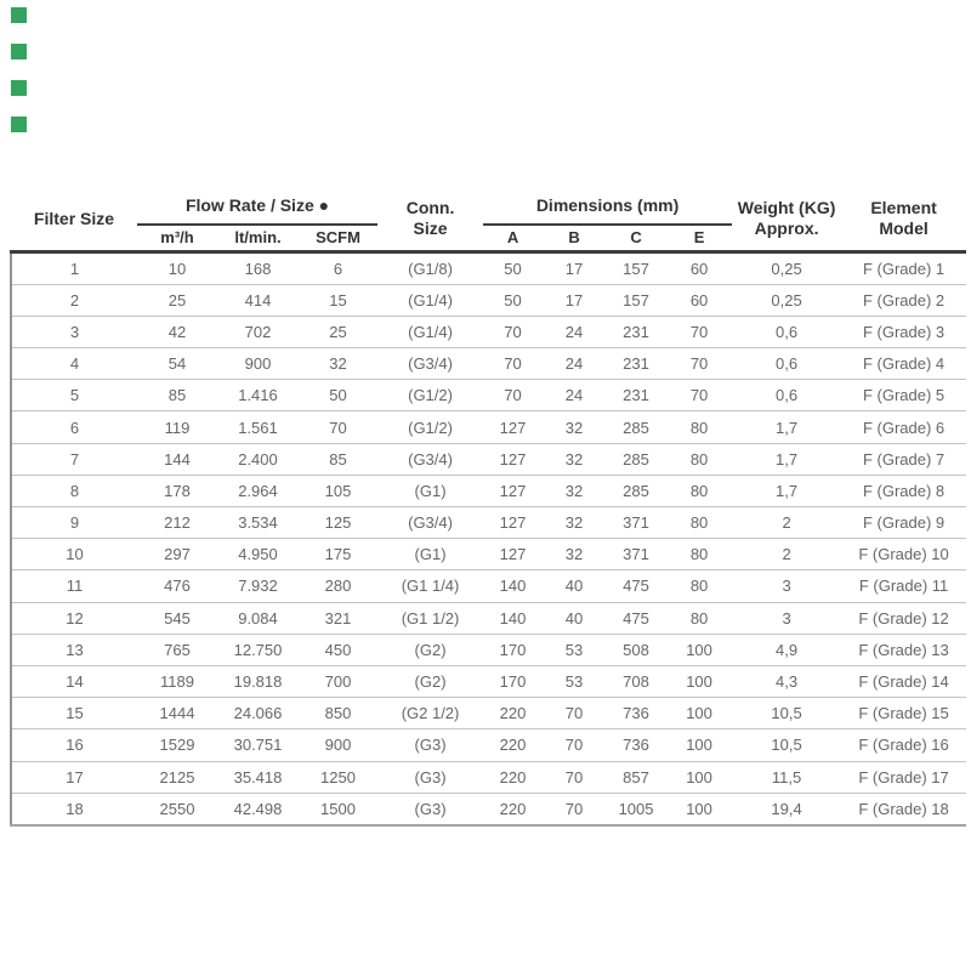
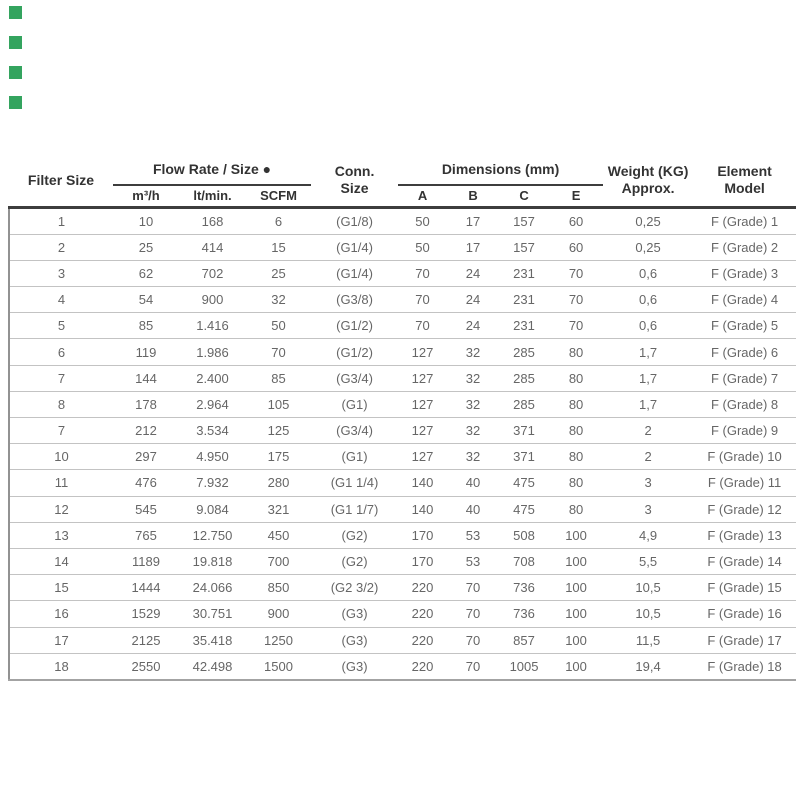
  Filter Size	Flow Rate / Size ●	Conn. Size	Dimensions (mm)	Weight (KG) Approx.	Element Model
  m³/h	lt/min.	SCFM	A	B	C	E
  1	10	168	6	(G1/8)	50	17	157	60	0,25	F (Grade) 1
  2	25	414	15	(G1/4)	50	17	157	60	0,25	F (Grade) 2
- 3	42	702	25	(G1/4)	70	24	231	70	0,6	F (Grade) 3
+ 3	62	702	25	(G1/4)	70	24	231	70	0,6	F (Grade) 3
- 4	54	900	32	(G3/4)	70	24	231	70	0,6	F (Grade) 4
+ 4	54	900	32	(G3/8)	70	24	231	70	0,6	F (Grade) 4
  5	85	1.416	50	(G1/2)	70	24	231	70	0,6	F (Grade) 5
- 6	119	1.561	70	(G1/2)	127	32	285	80	1,7	F (Grade) 6
+ 6	119	1.986	70	(G1/2)	127	32	285	80	1,7	F (Grade) 6
  7	144	2.400	85	(G3/4)	127	32	285	80	1,7	F (Grade) 7
  8	178	2.964	105	(G1)	127	32	285	80	1,7	F (Grade) 8
- 9	212	3.534	125	(G3/4)	127	32	371	80	2	F (Grade) 9
+ 7	212	3.534	125	(G3/4)	127	32	371	80	2	F (Grade) 9
  10	297	4.950	175	(G1)	127	32	371	80	2	F (Grade) 10
  11	476	7.932	280	(G1 1/4)	140	40	475	80	3	F (Grade) 11
- 12	545	9.084	321	(G1 1/2)	140	40	475	80	3	F (Grade) 12
+ 12	545	9.084	321	(G1 1/7)	140	40	475	80	3	F (Grade) 12
  13	765	12.750	450	(G2)	170	53	508	100	4,9	F (Grade) 13
- 14	1189	19.818	700	(G2)	170	53	708	100	4,3	F (Grade) 14
+ 14	1189	19.818	700	(G2)	170	53	708	100	5,5	F (Grade) 14
- 15	1444	24.066	850	(G2 1/2)	220	70	736	100	10,5	F (Grade) 15
+ 15	1444	24.066	850	(G2 3/2)	220	70	736	100	10,5	F (Grade) 15
  16	1529	30.751	900	(G3)	220	70	736	100	10,5	F (Grade) 16
  17	2125	35.418	1250	(G3)	220	70	857	100	11,5	F (Grade) 17
  18	2550	42.498	1500	(G3)	220	70	1005	100	19,4	F (Grade) 18
